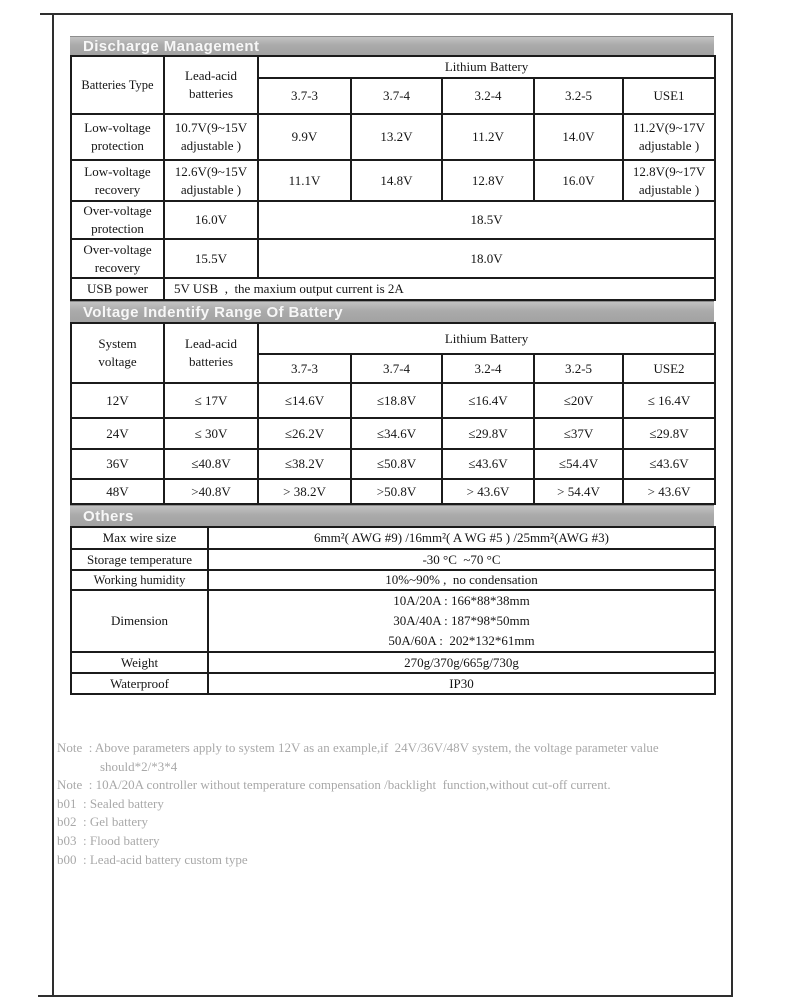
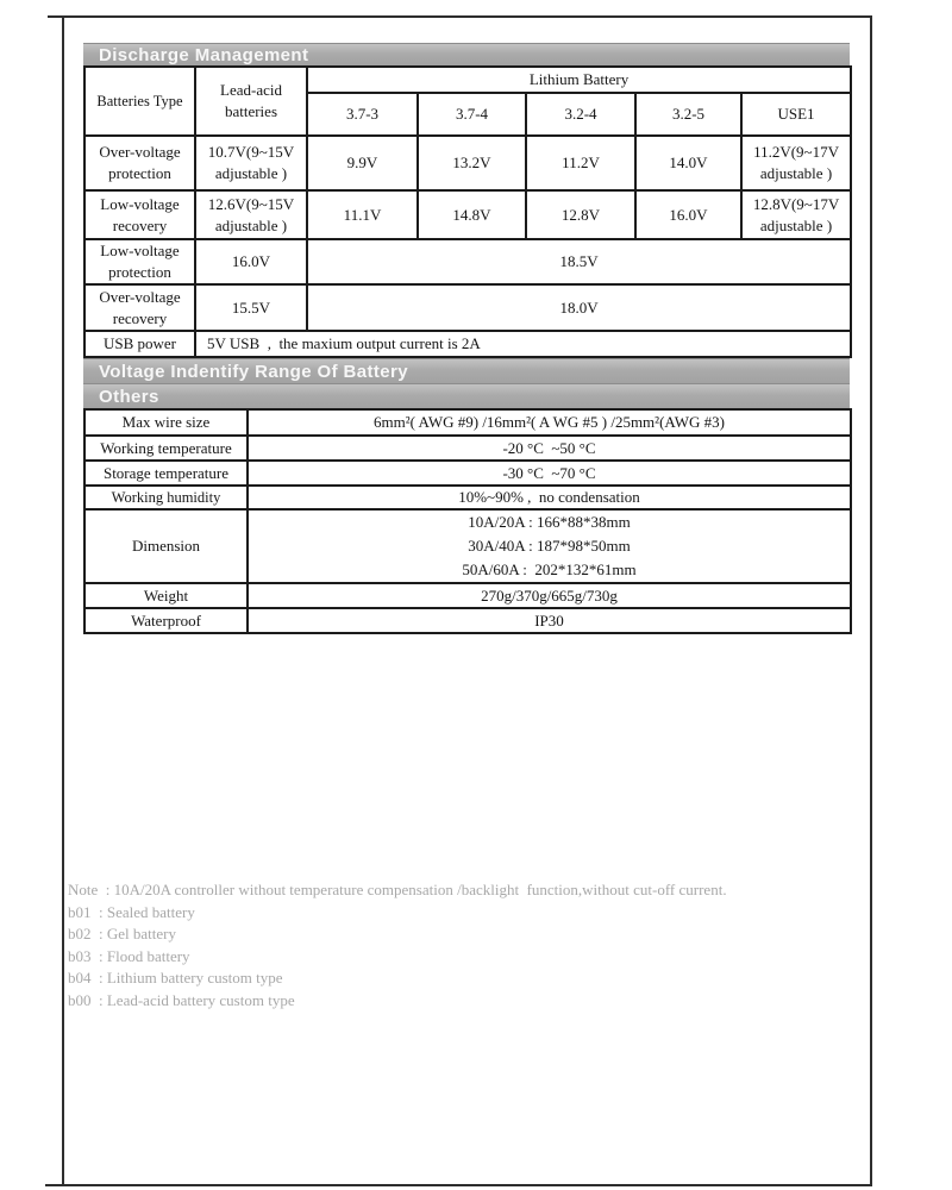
  Discharge Management
  Batteries Type	Lead-acid batteries	Lithium Battery
  3.7-3	3.7-4	3.2-4	3.2-5	USE1
- Low-voltage protection	10.7V(9~15V adjustable )	9.9V	13.2V	11.2V	14.0V	11.2V(9~17V adjustable )
+ Over-voltage protection	10.7V(9~15V adjustable )	9.9V	13.2V	11.2V	14.0V	11.2V(9~17V adjustable )
  Low-voltage recovery	12.6V(9~15V adjustable )	11.1V	14.8V	12.8V	16.0V	12.8V(9~17V adjustable )
- Over-voltage protection	16.0V	18.5V
+ Low-voltage protection	16.0V	18.5V
  Over-voltage recovery	15.5V	18.0V
  USB power	5V USB , the maxium output current is 2A
  Voltage Indentify Range Of Battery
- System voltage	Lead-acid batteries	Lithium Battery
- 3.7-3	3.7-4	3.2-4	3.2-5	USE2
- 12V	≤ 17V	≤14.6V	≤18.8V	≤16.4V	≤20V	≤ 16.4V
- 24V	≤ 30V	≤26.2V	≤34.6V	≤29.8V	≤37V	≤29.8V
- 36V	≤40.8V	≤38.2V	≤50.8V	≤43.6V	≤54.4V	≤43.6V
- 48V	>40.8V	> 38.2V	>50.8V	> 43.6V	> 54.4V	> 43.6V
  Others
  Max wire size	6mm²( AWG #9) /16mm²( A WG #5 ) /25mm²(AWG #3)
+ Working temperature	-20 °C ~50 °C
  Storage temperature	-30 °C ~70 °C
  Working humidity	10%~90% , no condensation
  Dimension	10A/20A : 166*88*38mm 30A/40A : 187*98*50mm 50A/60A : 202*132*61mm
  Weight	270g/370g/665g/730g
  Waterproof	IP30
- Note : Above parameters apply to system 12V as an example,if 24V/36V/48V system, the voltage parameter value should*2/*3*4
  Note : 10A/20A controller without temperature compensation /backlight function,without cut-off current.
  b01 : Sealed battery
  b02 : Gel battery
  b03 : Flood battery
+ b04 : Lithium battery custom type
  b00 : Lead-acid battery custom type
